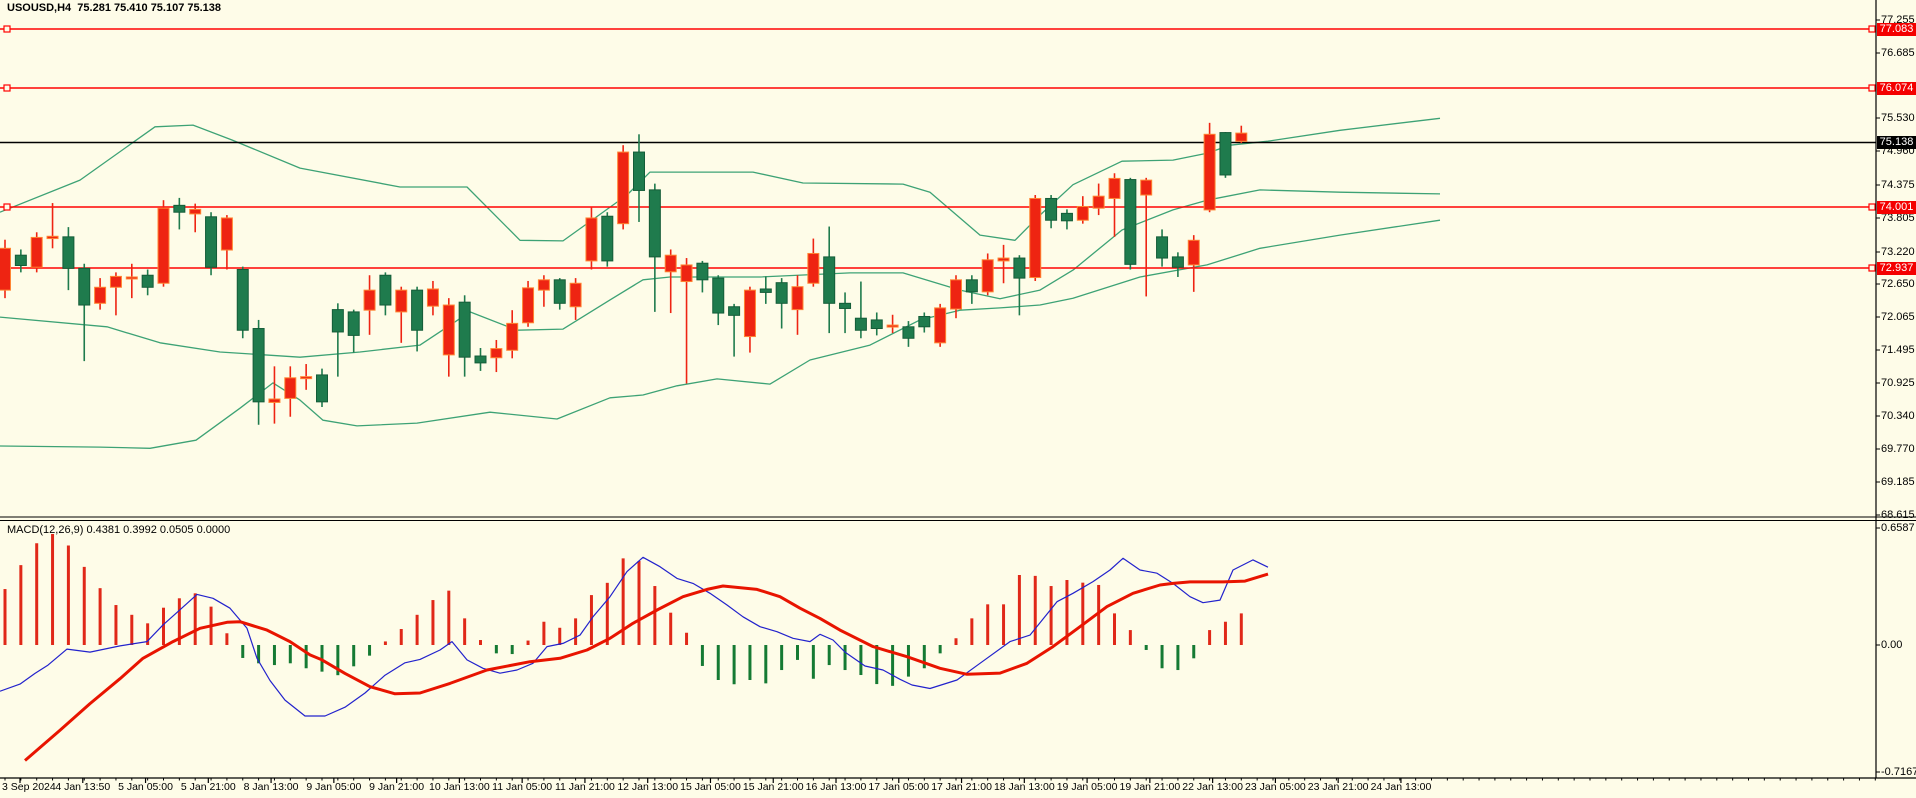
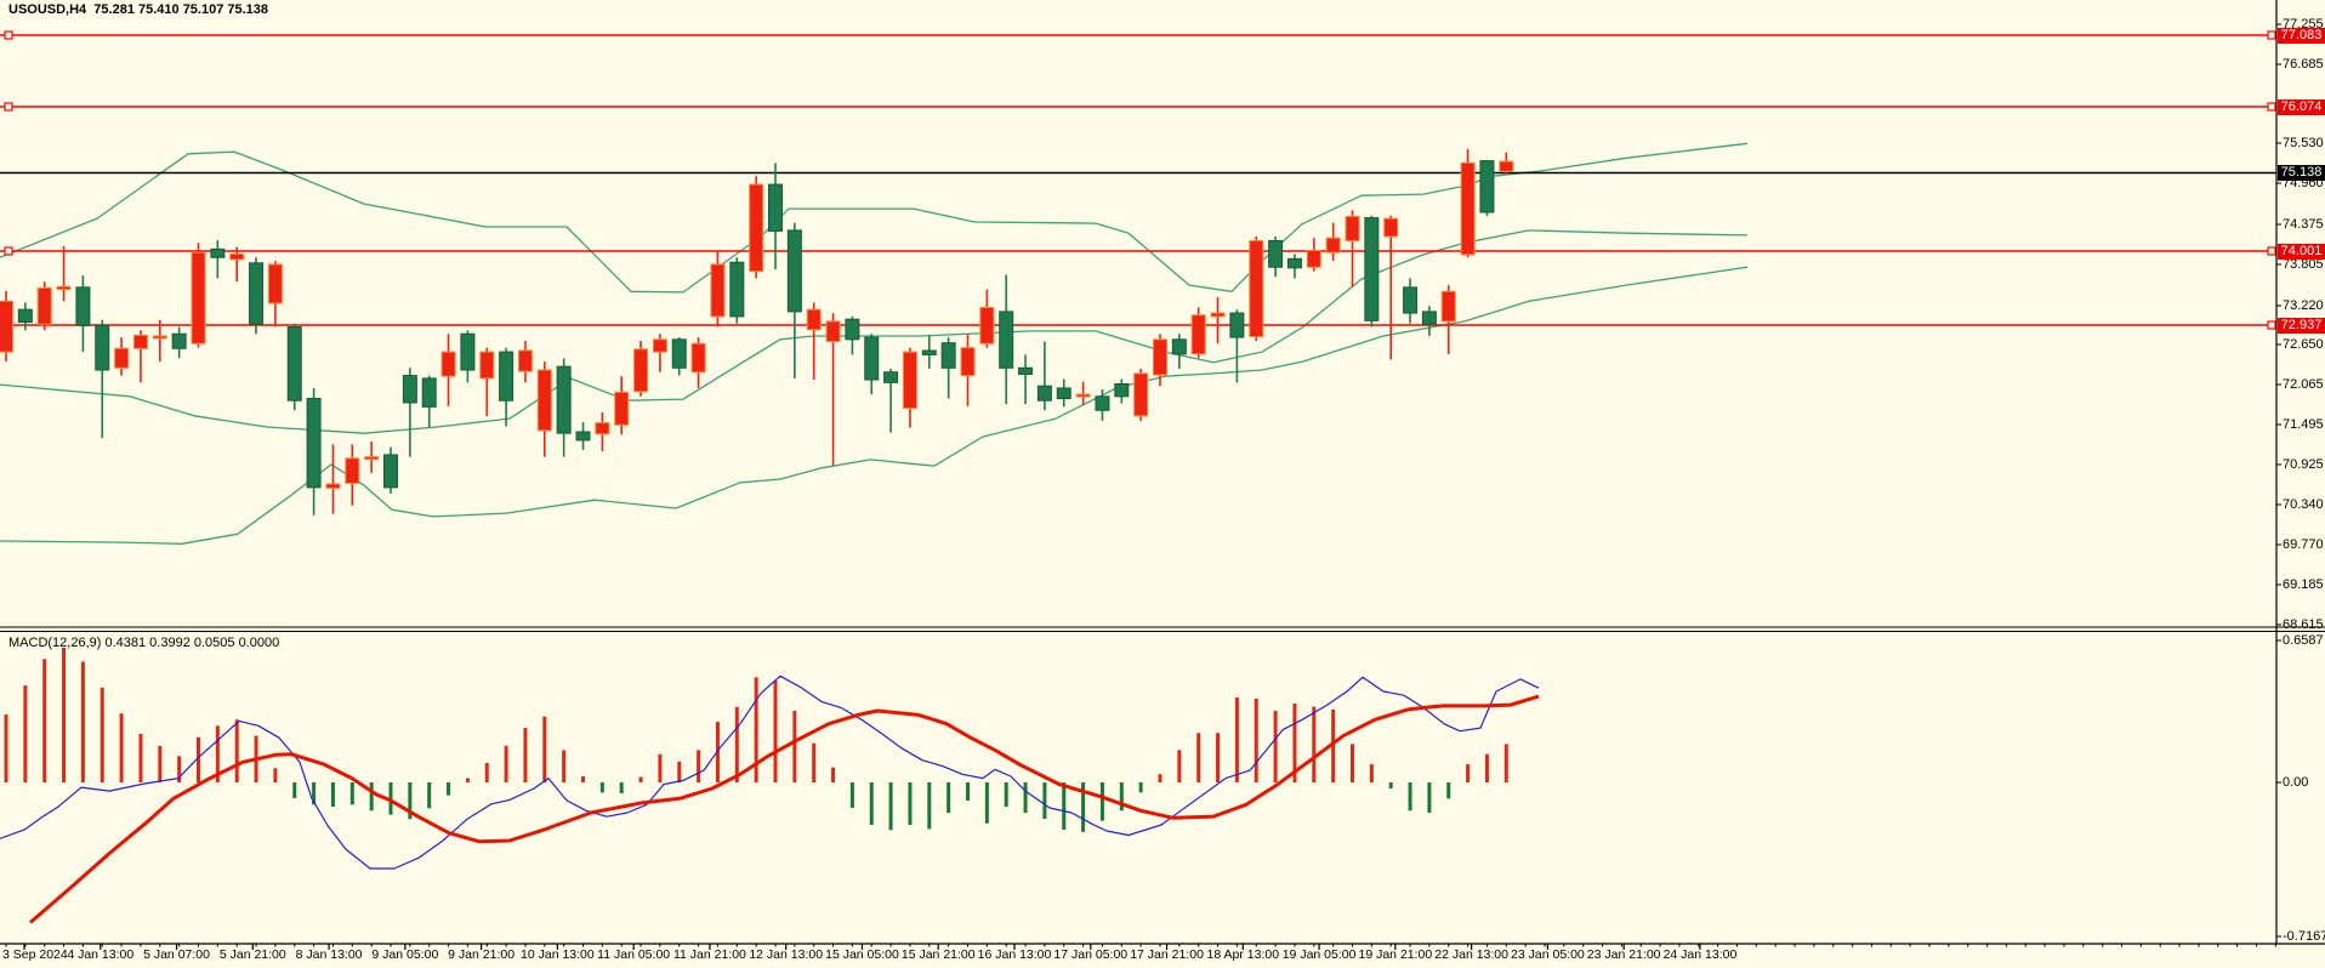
  USOUSD,H4 75.281 75.410 75.107 75.138
  MACD(12,26,9) 0.4381 0.3992 0.0505 0.0000
  77.255
  76.685
  75.530
  74.960
  74.375
  73.805
  73.220
  72.650
  72.065
  71.495
  70.925
  70.340
  69.770
  69.185
  68.615
  0.6587
  0.00
  -0.7167
  77.083
  76.074
  75.138
  74.001
  72.937
  3 Sep 2024
- 4 Jan 13:50
+ 4 Jan 13:00
- 5 Jan 05:00
+ 5 Jan 07:00
  5 Jan 21:00
  8 Jan 13:00
  9 Jan 05:00
  9 Jan 21:00
  10 Jan 13:00
  11 Jan 05:00
  11 Jan 21:00
  12 Jan 13:00
  15 Jan 05:00
  15 Jan 21:00
  16 Jan 13:00
  17 Jan 05:00
  17 Jan 21:00
- 18 Jan 13:00
+ 18 Apr 13:00
  19 Jan 05:00
  19 Jan 21:00
  22 Jan 13:00
  23 Jan 05:00
  23 Jan 21:00
  24 Jan 13:00
